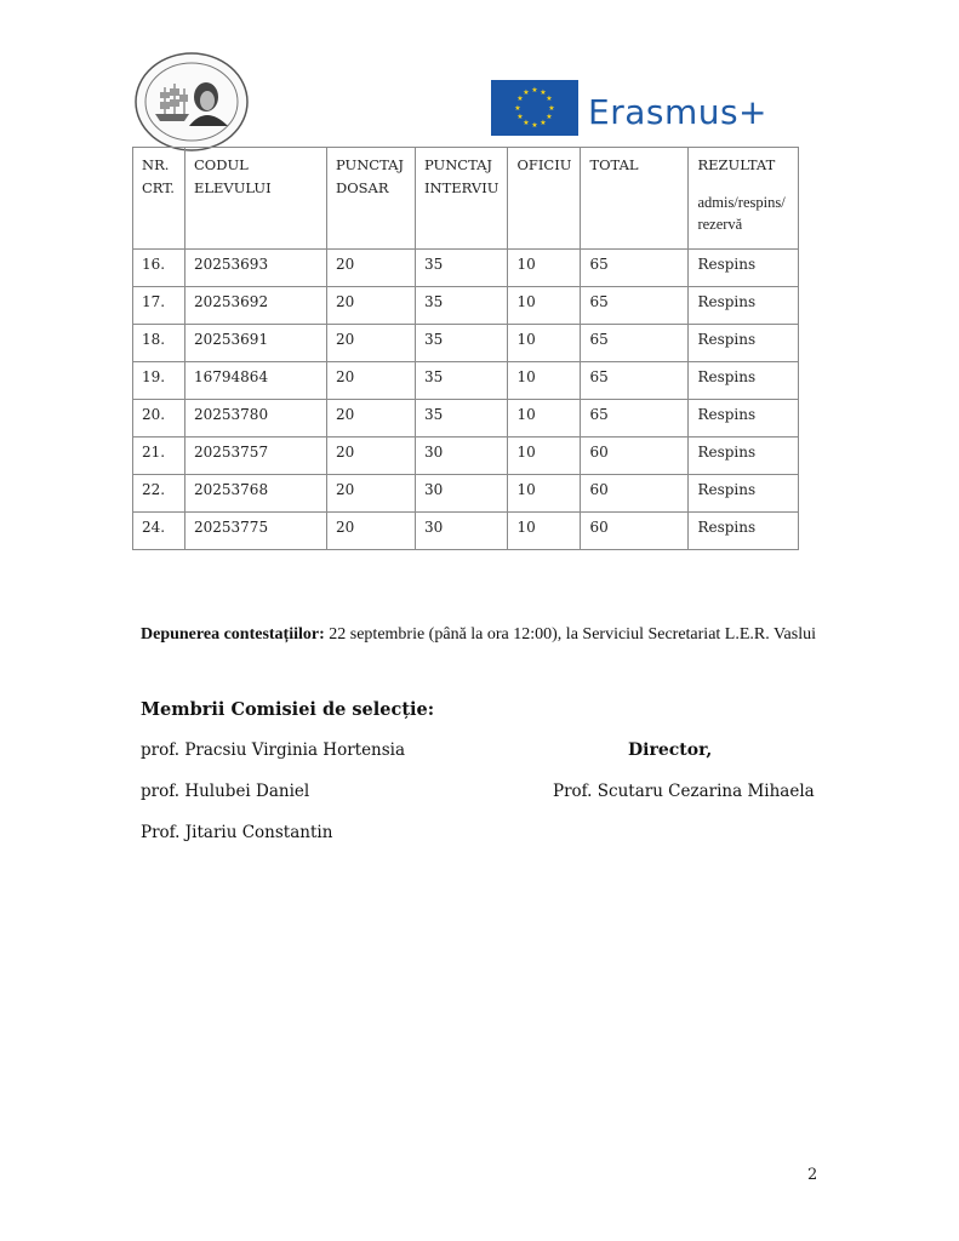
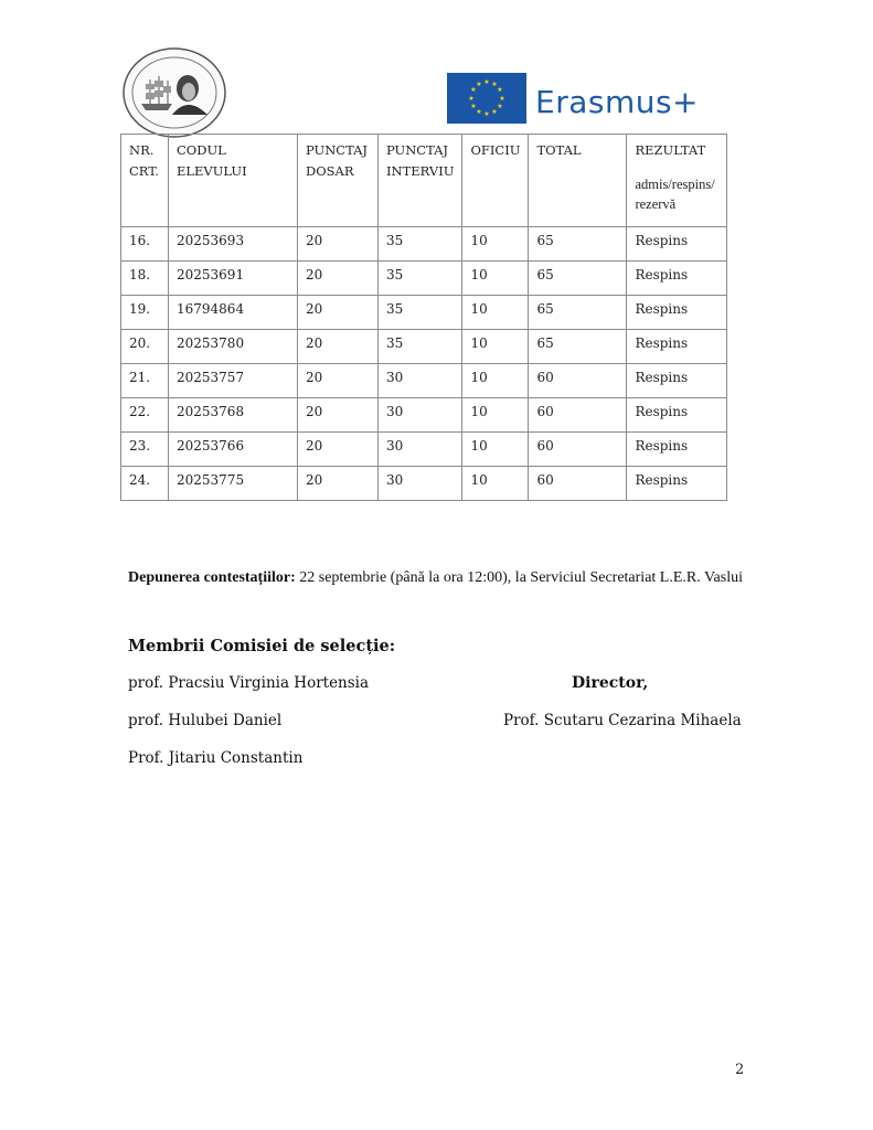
  Erasmus+
  NR. CRT.	CODUL ELEVULUI	PUNCTAJ DOSAR	PUNCTAJ INTERVIU	OFICIU	TOTAL	REZULTAT admis/respins/ rezervă
  16.	20253693	20	35	10	65	Respins
- 17.	20253692	20	35	10	65	Respins
  18.	20253691	20	35	10	65	Respins
  19.	16794864	20	35	10	65	Respins
  20.	20253780	20	35	10	65	Respins
  21.	20253757	20	30	10	60	Respins
  22.	20253768	20	30	10	60	Respins
+ 23.	20253766	20	30	10	60	Respins
  24.	20253775	20	30	10	60	Respins
  Depunerea contestațiilor: 22 septembrie (până la ora 12:00), la Serviciul Secretariat L.E.R. Vaslui
  Membrii Comisiei de selecție:
  prof. Pracsiu Virginia Hortensia
  prof. Hulubei Daniel
  Prof. Jitariu Constantin
  Director,
  Prof. Scutaru Cezarina Mihaela
  2
